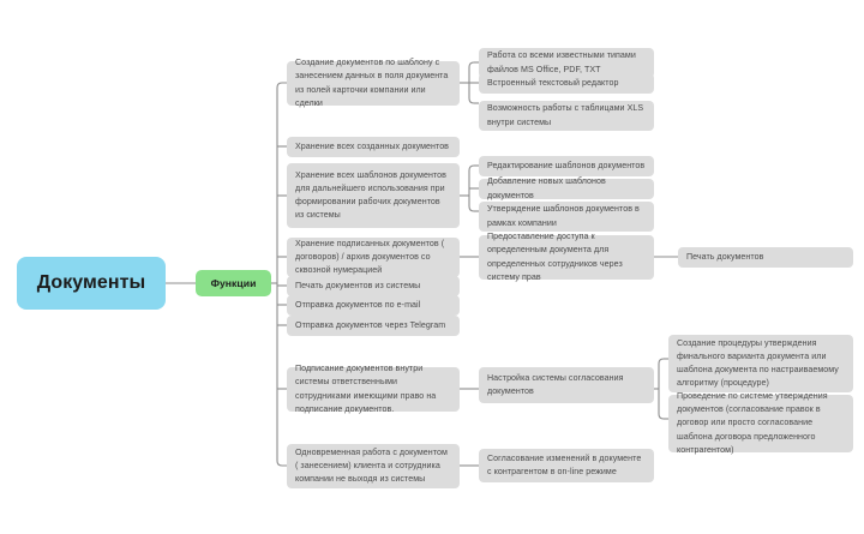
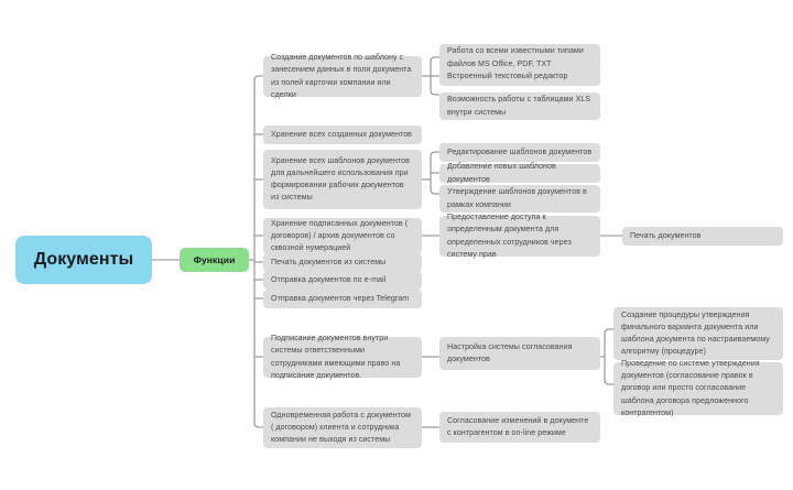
  Документы
  Функции
  Создание документов по шаблону с занесением данных в поля документа из полей карточки компании или сделки
  Хранение всех созданных документов
  Хранение всех шаблонов документов для дальнейшего использования при формировании рабочих документов из системы
  Хранение подписанных документов ( договоров) / архив документов со сквозной нумерацией
  Печать документов из системы
  Отправка документов через Telegram
  Подписание документов внутри системы ответственными сотрудниками имеющими право на подписание документов.
- Одновременная работа с документом ( занесением) клиента и сотрудника компании не выходя из системы
+ Одновременная работа с документом ( договором) клиента и сотрудника компании не выходя из системы
  Работа со всеми известными типами файлов MS Office, PDF, TXT
  Встроенный текстовый редактор
  Возможность работы с таблицами XLS внутри системы
  Редактирование шаблонов документов
  Добавление новых шаблонов документов
  Утверждение шаблонов документов в рамках компании
  Предоставление доступа к определенным документа для определенных сотрудников через систему прав
  Настройка системы согласования документов
  Согласование изменений в документе с контрагентом в on-line режиме
  Печать документов
  Создание процедуры утверждения финального варианта документа или шаблона документа по настраиваемому алгоритму (процедуре)
  Проведение по системе утверждения документов (согласование правок в договор или просто согласование шаблона договора предложенного контрагентом)
